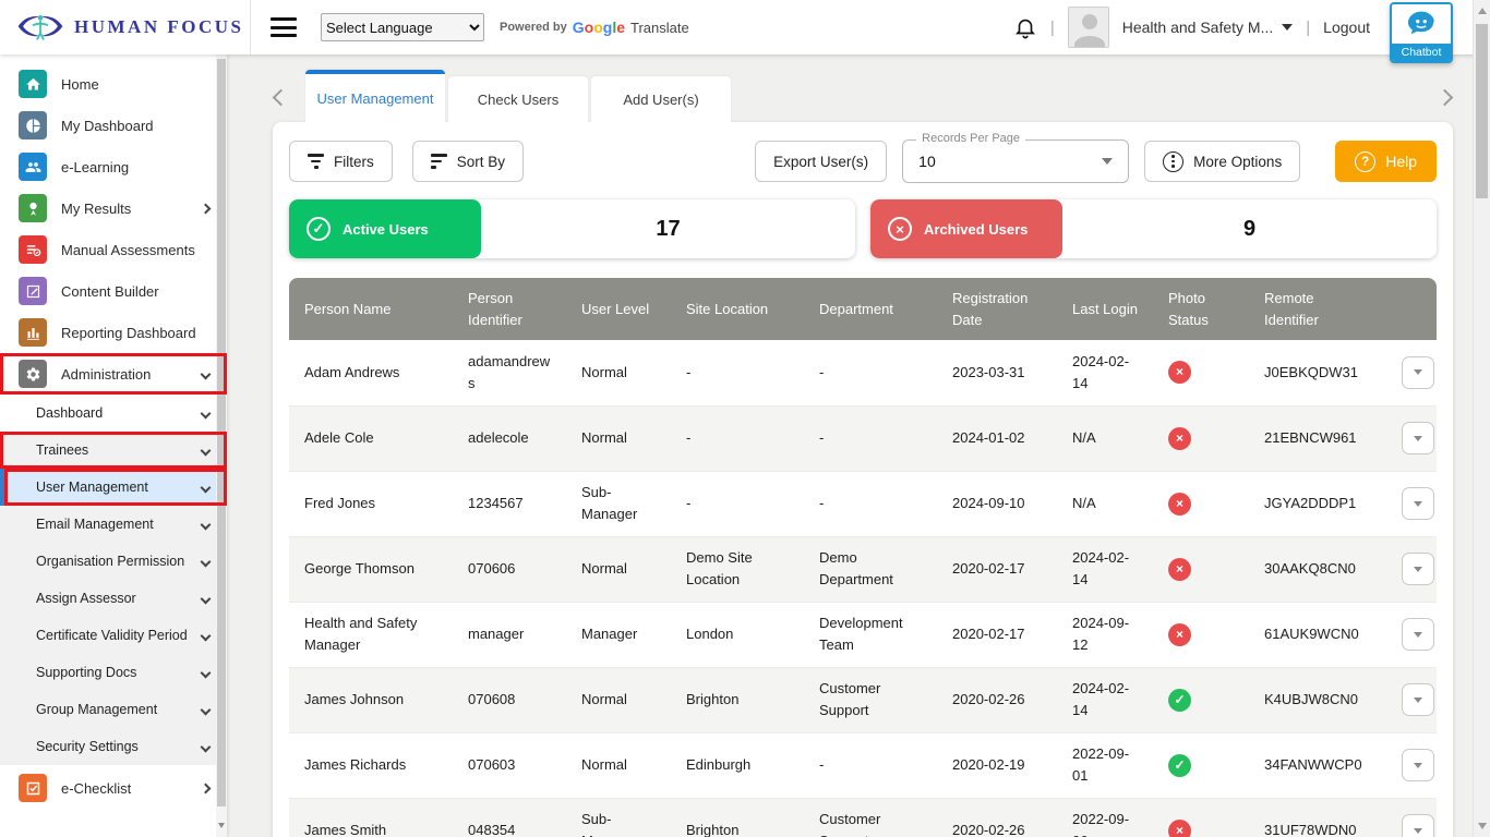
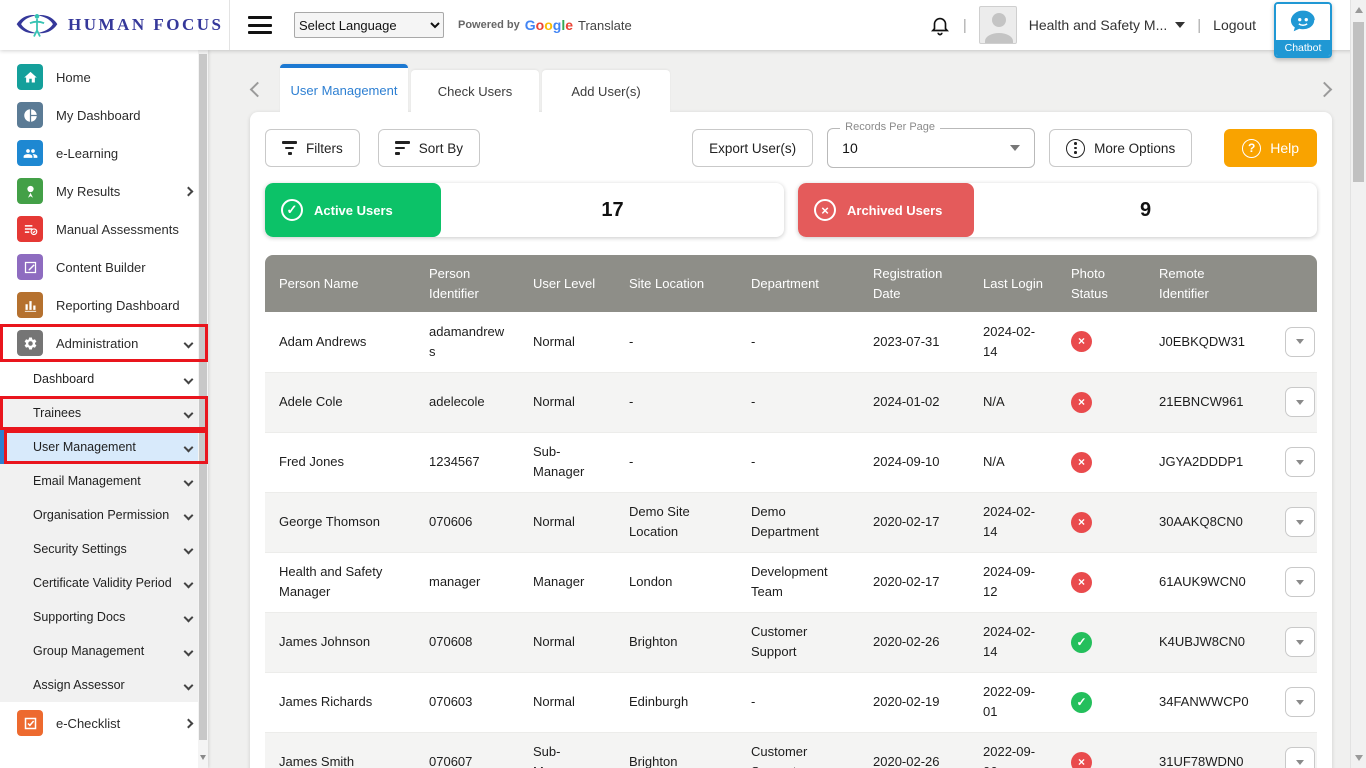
  HUMAN FOCUS
  Select Language
  Powered by
  Google
  Translate
  |
  Health and Safety M...
  |
  Logout
  Chatbot
  Home
  My Dashboard
  e-Learning
  My Results
  Manual Assessments
  Content Builder
  Reporting Dashboard
  Administration
  Dashboard
  Trainees
  User Management
  Email Management
  Organisation Permission
- Assign Assessor
+ Security Settings
  Certificate Validity Period
  Supporting Docs
  Group Management
- Security Settings
+ Assign Assessor
  e-Checklist
  User Management
  Check Users
  Add User(s)
  Filters
  Sort By
  Export User(s)
  Records Per Page
  10
  More Options
  ?
  Help
  ✓
  Active Users
  17
  ×
  Archived Users
  9
  Person Name	Person Identifier	User Level	Site Location	Department	Registration Date	Last Login	Photo Status	Remote Identifier
- Adam Andrews	adamandrews	Normal	-	-	2023-03-31	2024-02-14	×	J0EBKQDW31
+ Adam Andrews	adamandrews	Normal	-	-	2023-07-31	2024-02-14	×	J0EBKQDW31
  Adele Cole	adelecole	Normal	-	-	2024-01-02	N/A	×	21EBNCW961
  Fred Jones	1234567	Sub-Manager	-	-	2024-09-10	N/A	×	JGYA2DDDP1
  George Thomson	070606	Normal	Demo Site Location	Demo Department	2020-02-17	2024-02-14	×	30AAKQ8CN0
  Health and Safety Manager	manager	Manager	London	Development Team	2020-02-17	2024-09-12	×	61AUK9WCN0
  James Johnson	070608	Normal	Brighton	Customer Support	2020-02-26	2024-02-14	✓	K4UBJW8CN0
  James Richards	070603	Normal	Edinburgh	-	2020-02-19	2022-09-01	✓	34FANWWCP0
- James Smith	048354	Sub-	Brighton	Customer	2020-02-26	2022-09-	×	31UF78WDN0
+ James Smith	070607	Sub-	Brighton	Customer	2020-02-26	2022-09-	×	31UF78WDN0
